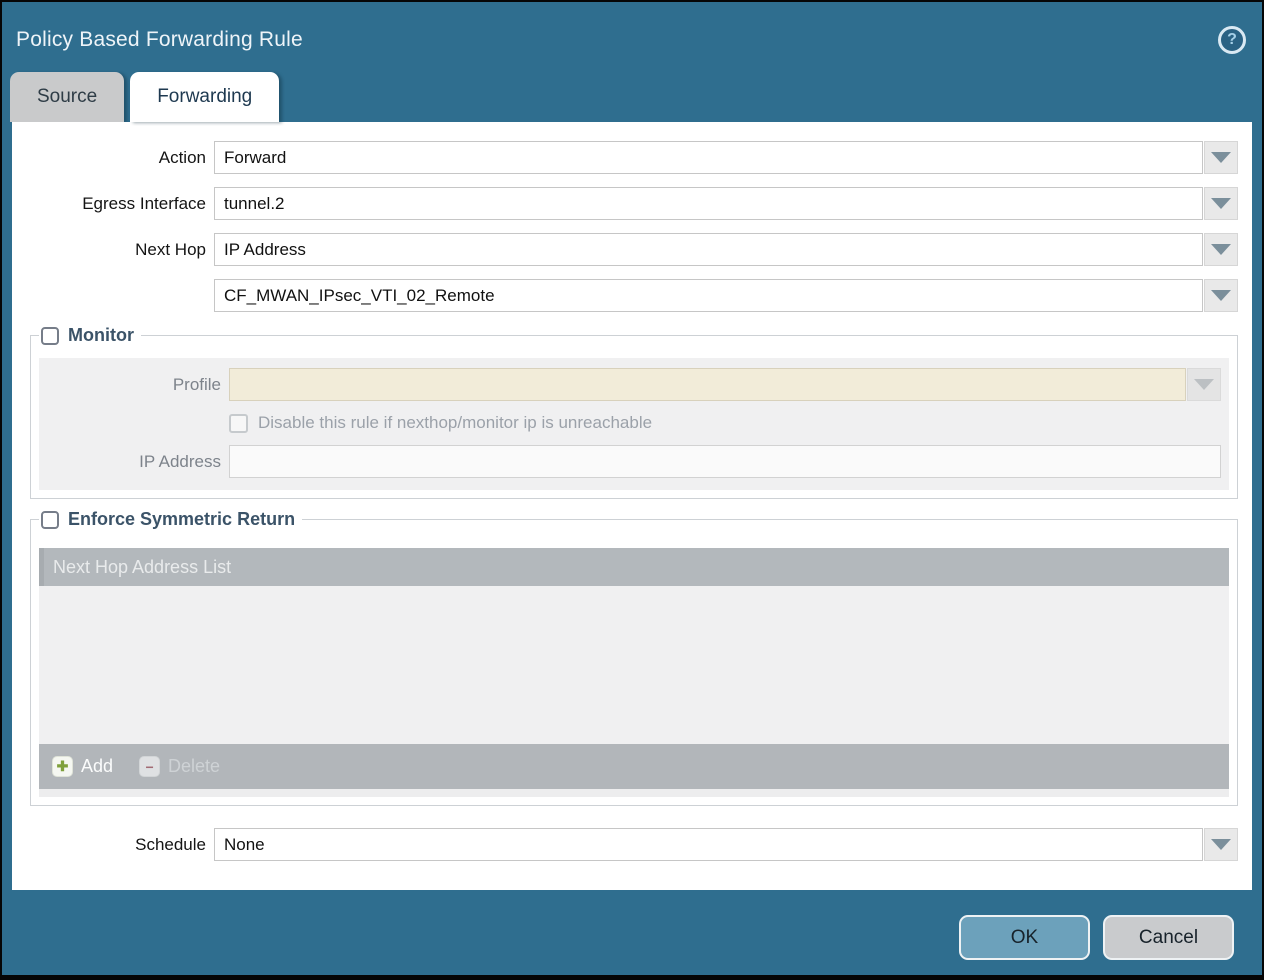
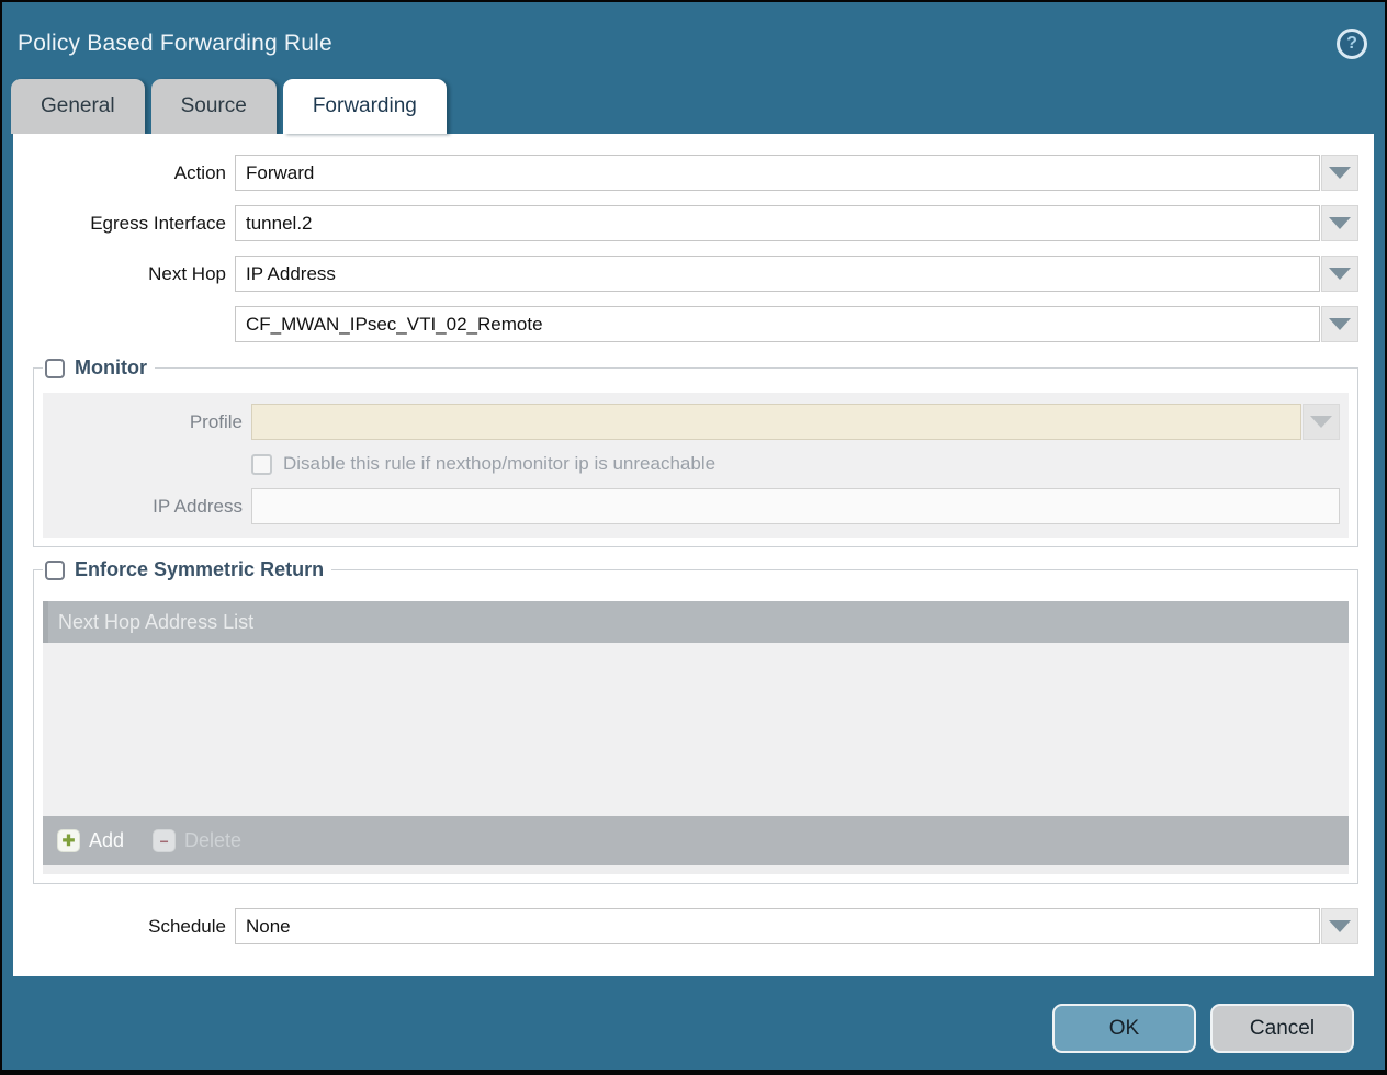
  Policy Based Forwarding Rule
  ?
+ General
  Source
  Forwarding
  Action
  Forward
  Egress Interface
  tunnel.2
  Next Hop
  IP Address
  CF_MWAN_IPsec_VTI_02_Remote
  Monitor
  Profile
  Disable this rule if nexthop/monitor ip is unreachable
  IP Address
  Enforce Symmetric Return
  Next Hop Address List
  ✚
  Add
  −
  Delete
  Schedule
  None
  OK
  Cancel
